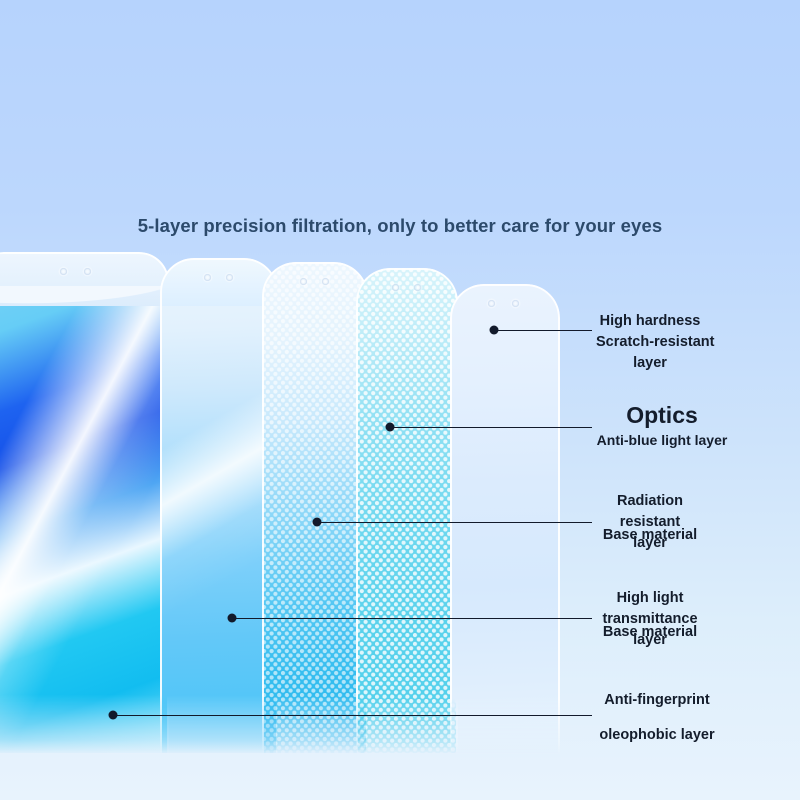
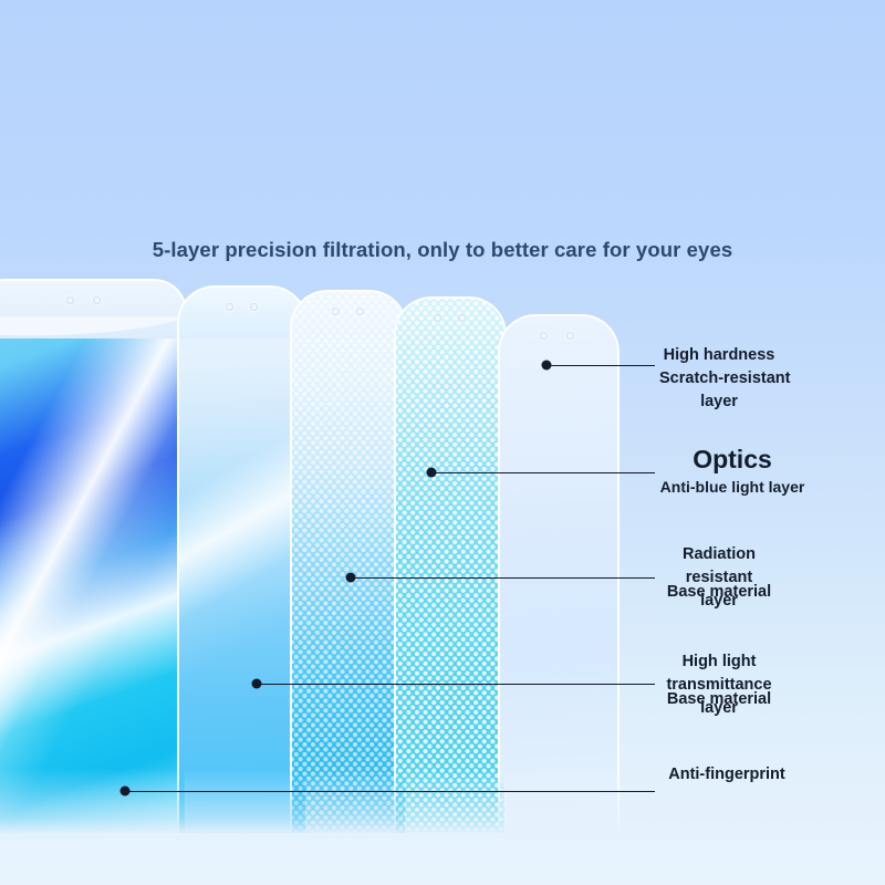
  5-layer precision filtration, only to better care for your eyes
  High hardness
  Scratch-resistant
  layer
  Optics
  Anti-blue light layer
  Radiation
  resistant
  layer
  Base material
  High light
  transmittance
  layer
  Base material
  Anti-fingerprint
- oleophobic layer
